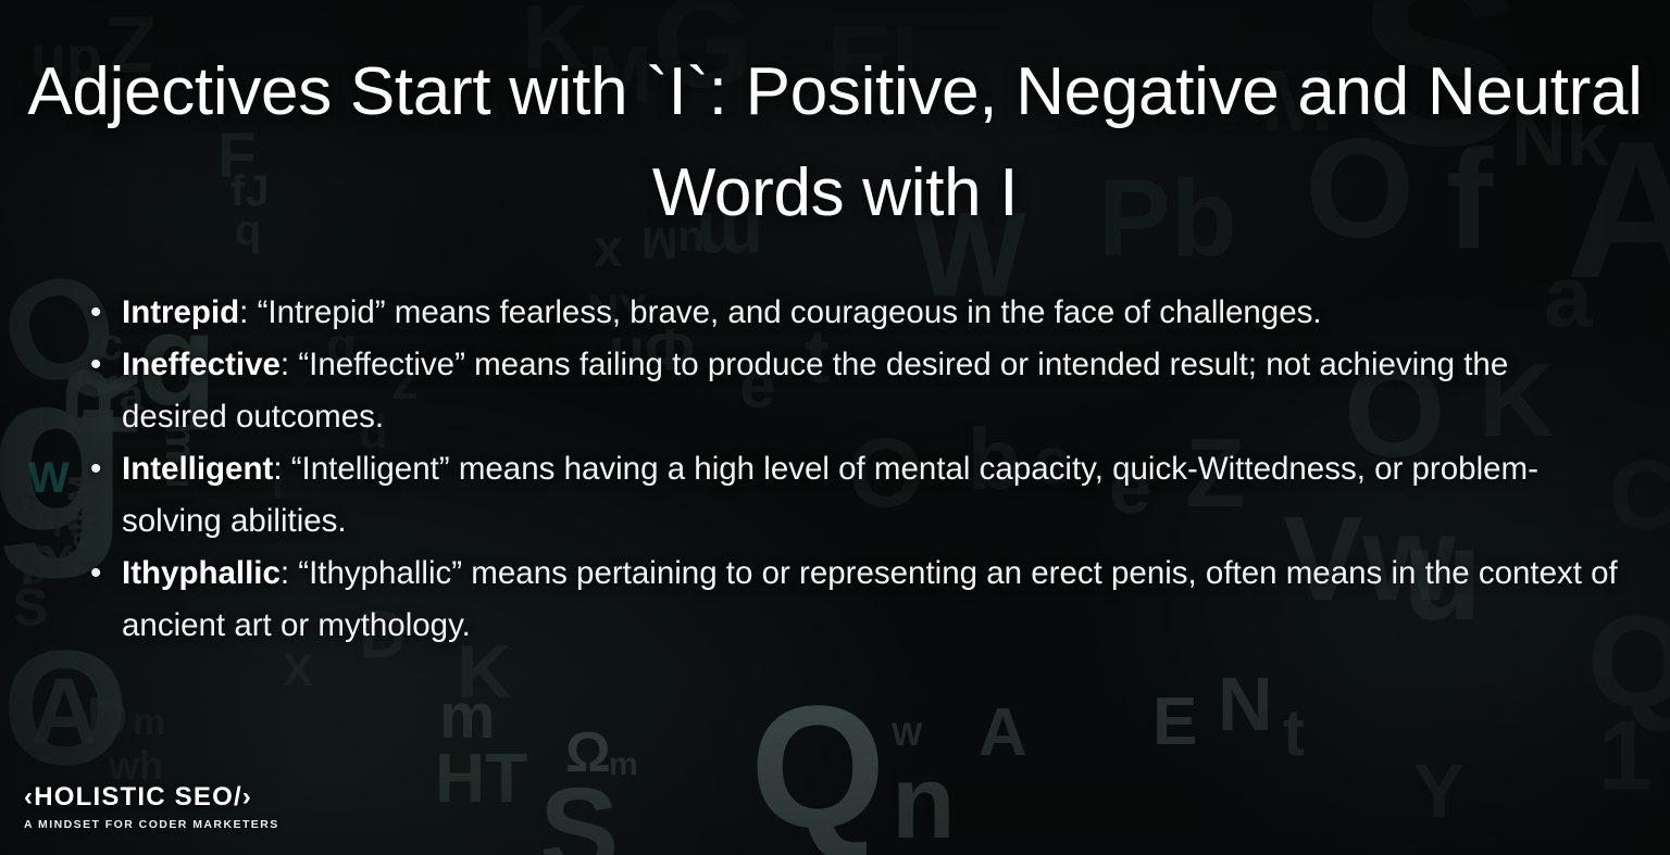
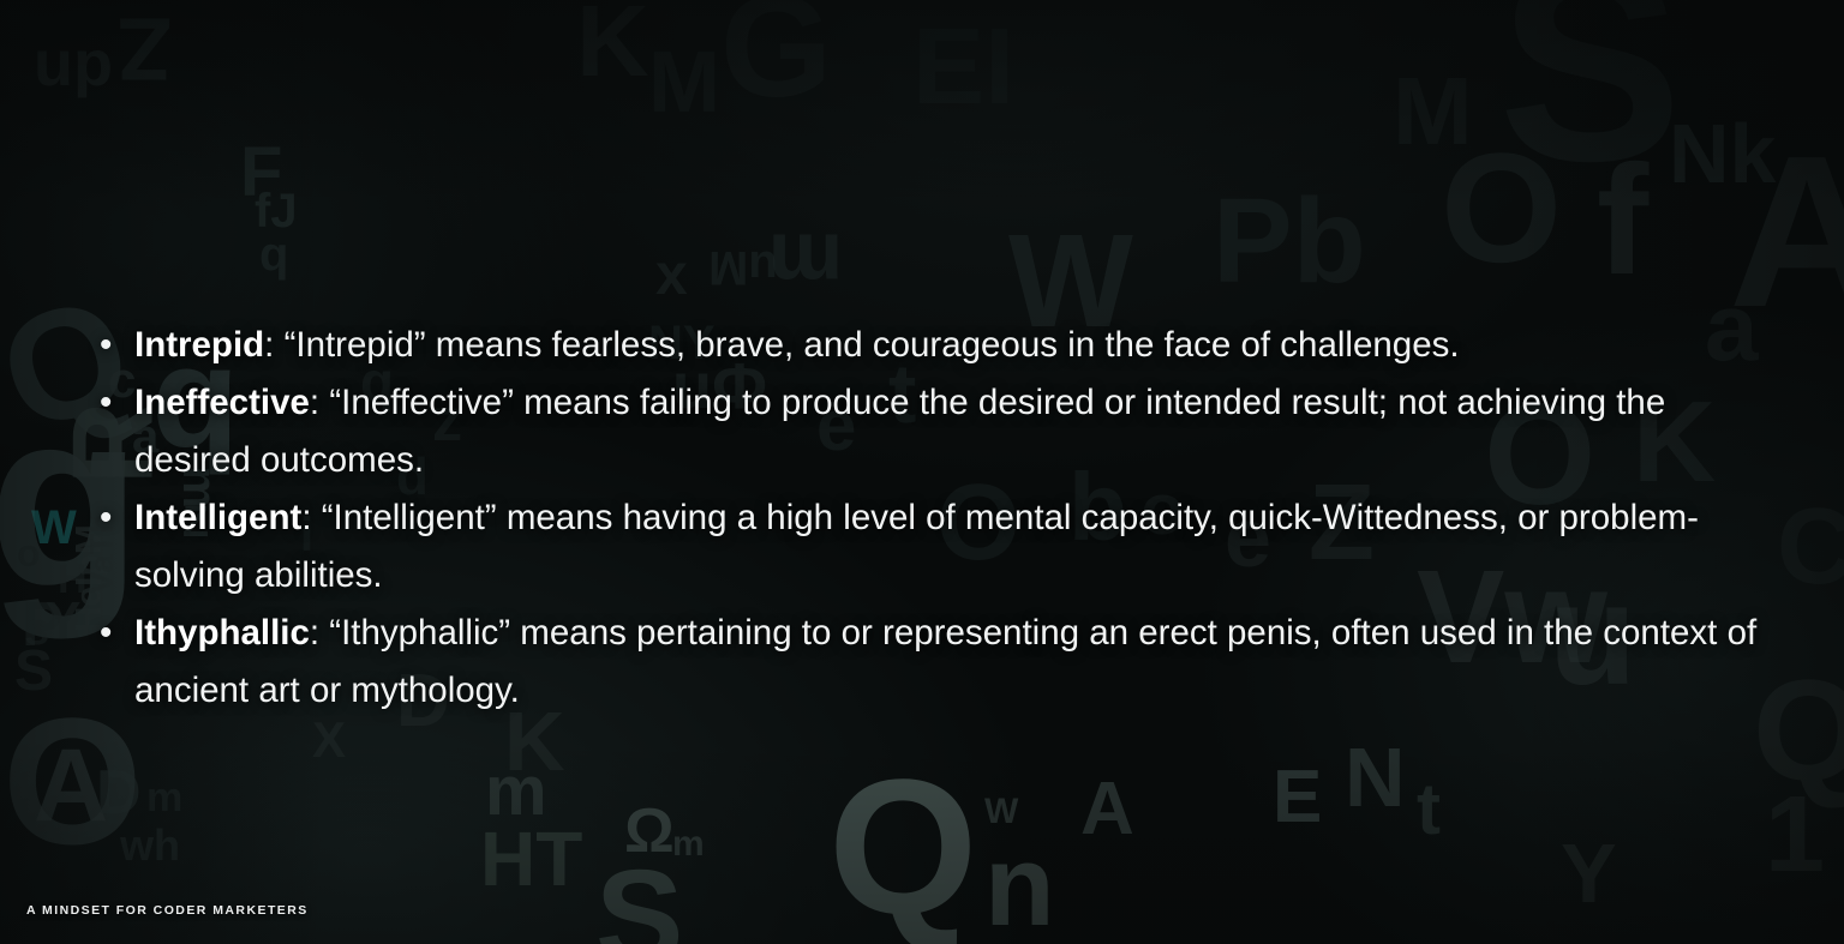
- Adjectives Start with `I`: Positive, Negative and Neutral Words with I
  •
  Intrepid: “Intrepid” means fearless, brave, and courageous in the face of challenges.
  •
  Ineffective: “Ineffective” means failing to produce the desired or intended result; not achieving the desired outcomes.
  •
  Intelligent: “Intelligent” means having a high level of mental capacity, quick-Wittedness, or problem-solving abilities.
  •
- Ithyphallic: “Ithyphallic” means pertaining to or representing an erect penis, often means in the context of ancient art or mythology.
+ Ithyphallic: “Ithyphallic” means pertaining to or representing an erect penis, often used in the context of ancient art or mythology.
- ‹HOLISTIC SEO/›
  A MINDSET FOR CODER MARKETERS
